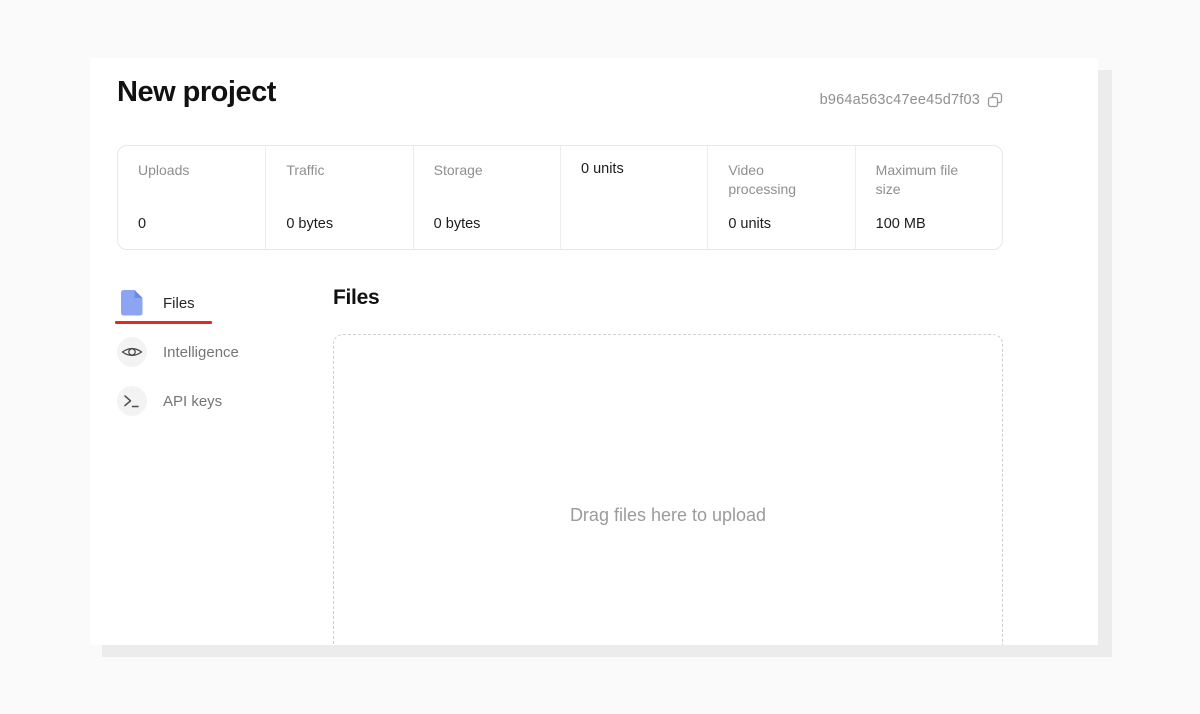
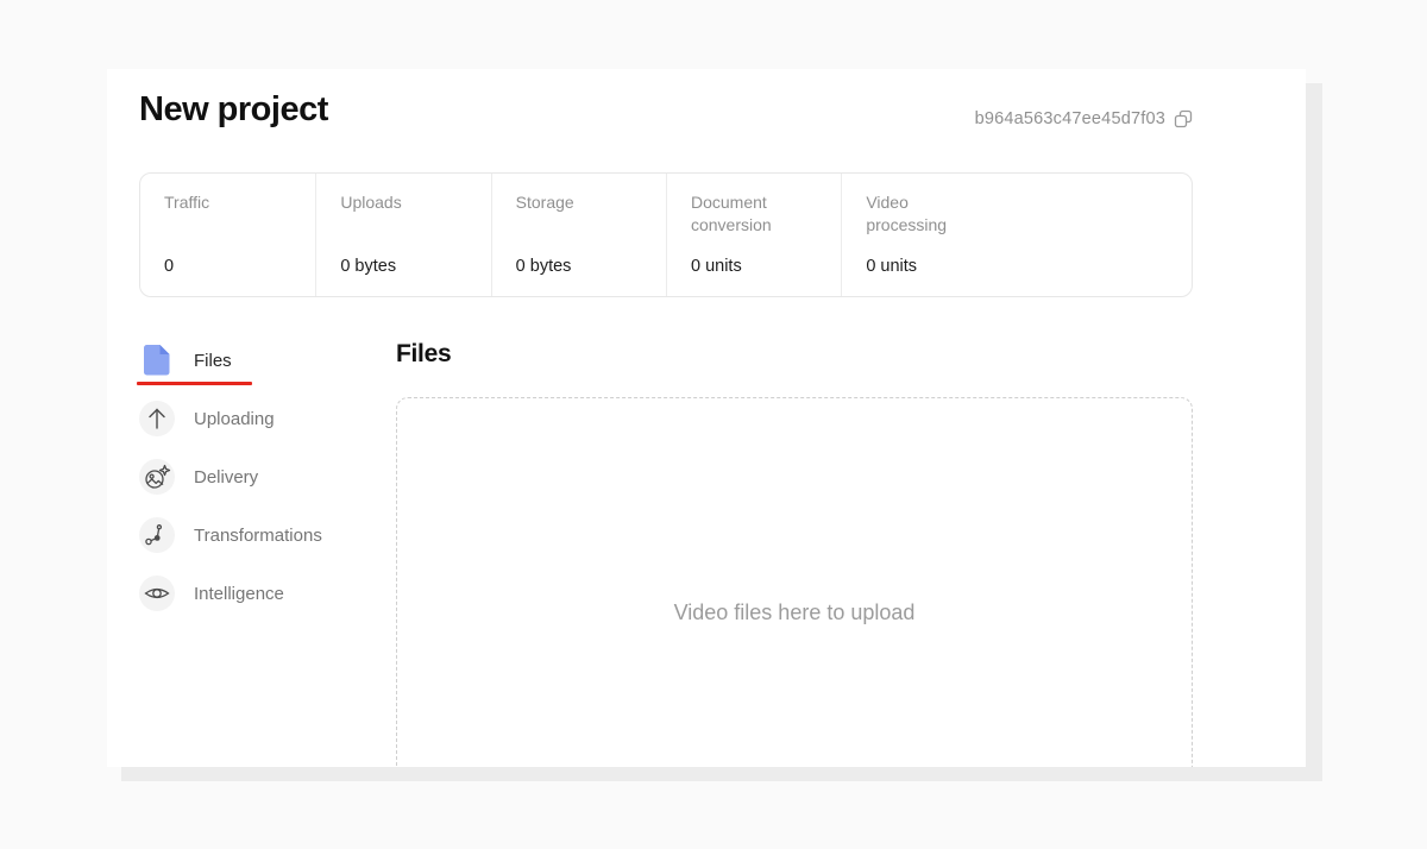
  New project
  b964a563c47ee45d7f03
- Uploads
+ Traffic
  0
- Traffic
+ Uploads
  0 bytes
  Storage
  0 bytes
+ Document conversion
  0 units
  Video processing
  0 units
- Maximum file size
- 100 MB
  Files
+ Uploading
+ Delivery
+ Transformations
  Intelligence
- API keys
  Files
- Drag files here to upload
+ Video files here to upload
